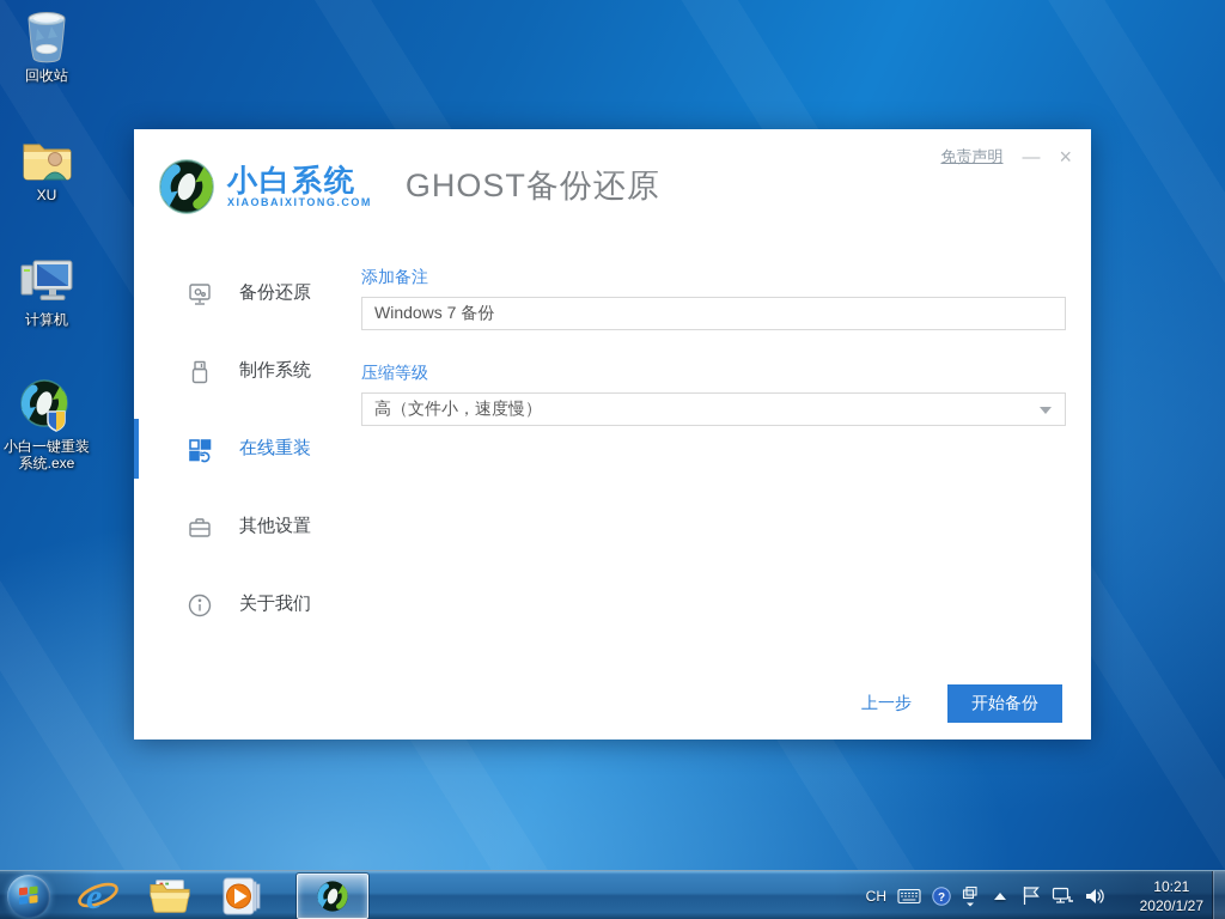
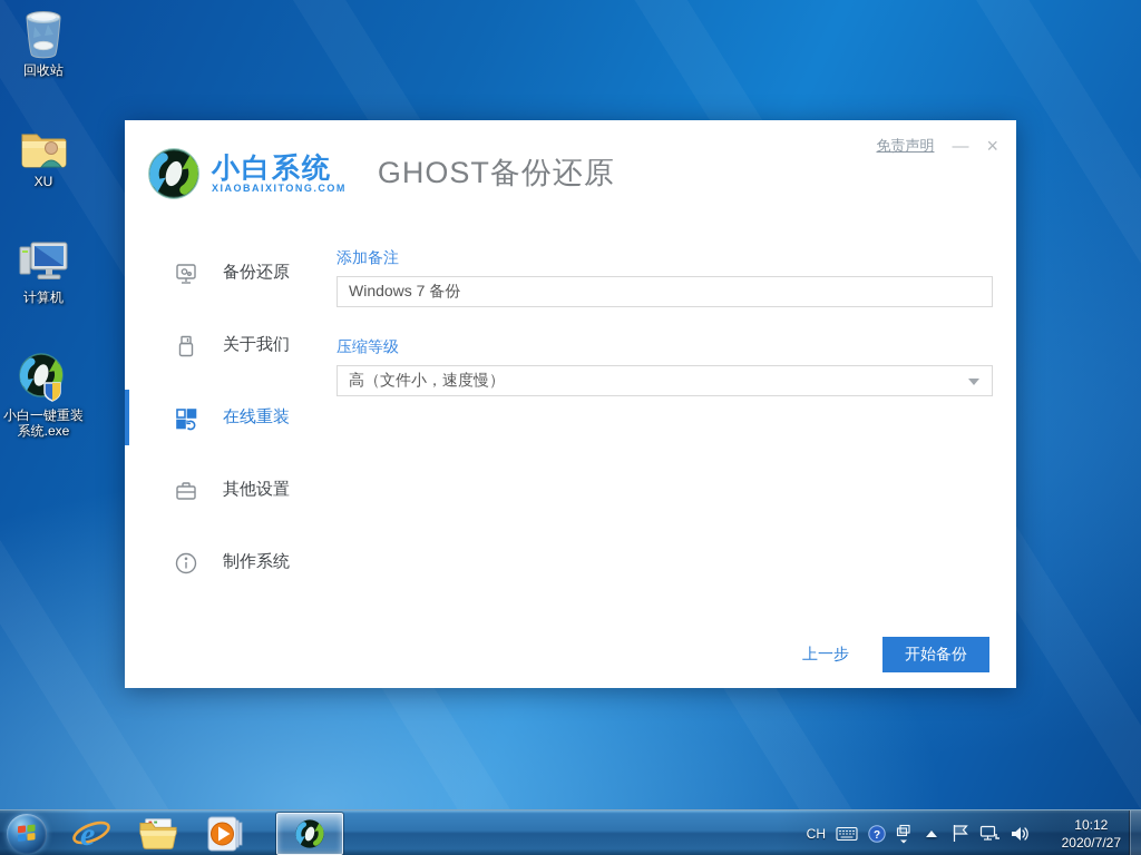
  回收站
  XU
  计算机
  小白一键重装
  系统.exe
  免责声明
  —
  ×
  小白系统
  XIAOBAIXITONG.COM
  GHOST备份还原
  备份还原
- 制作系统
+ 关于我们
  在线重装
  其他设置
- 关于我们
+ 制作系统
  添加备注
  Windows 7 备份
  压缩等级
  高（文件小，速度慢）
  上一步
  开始备份
  e
  CH
  ?
- 10:21
+ 10:12
- 2020/1/27
+ 2020/7/27
